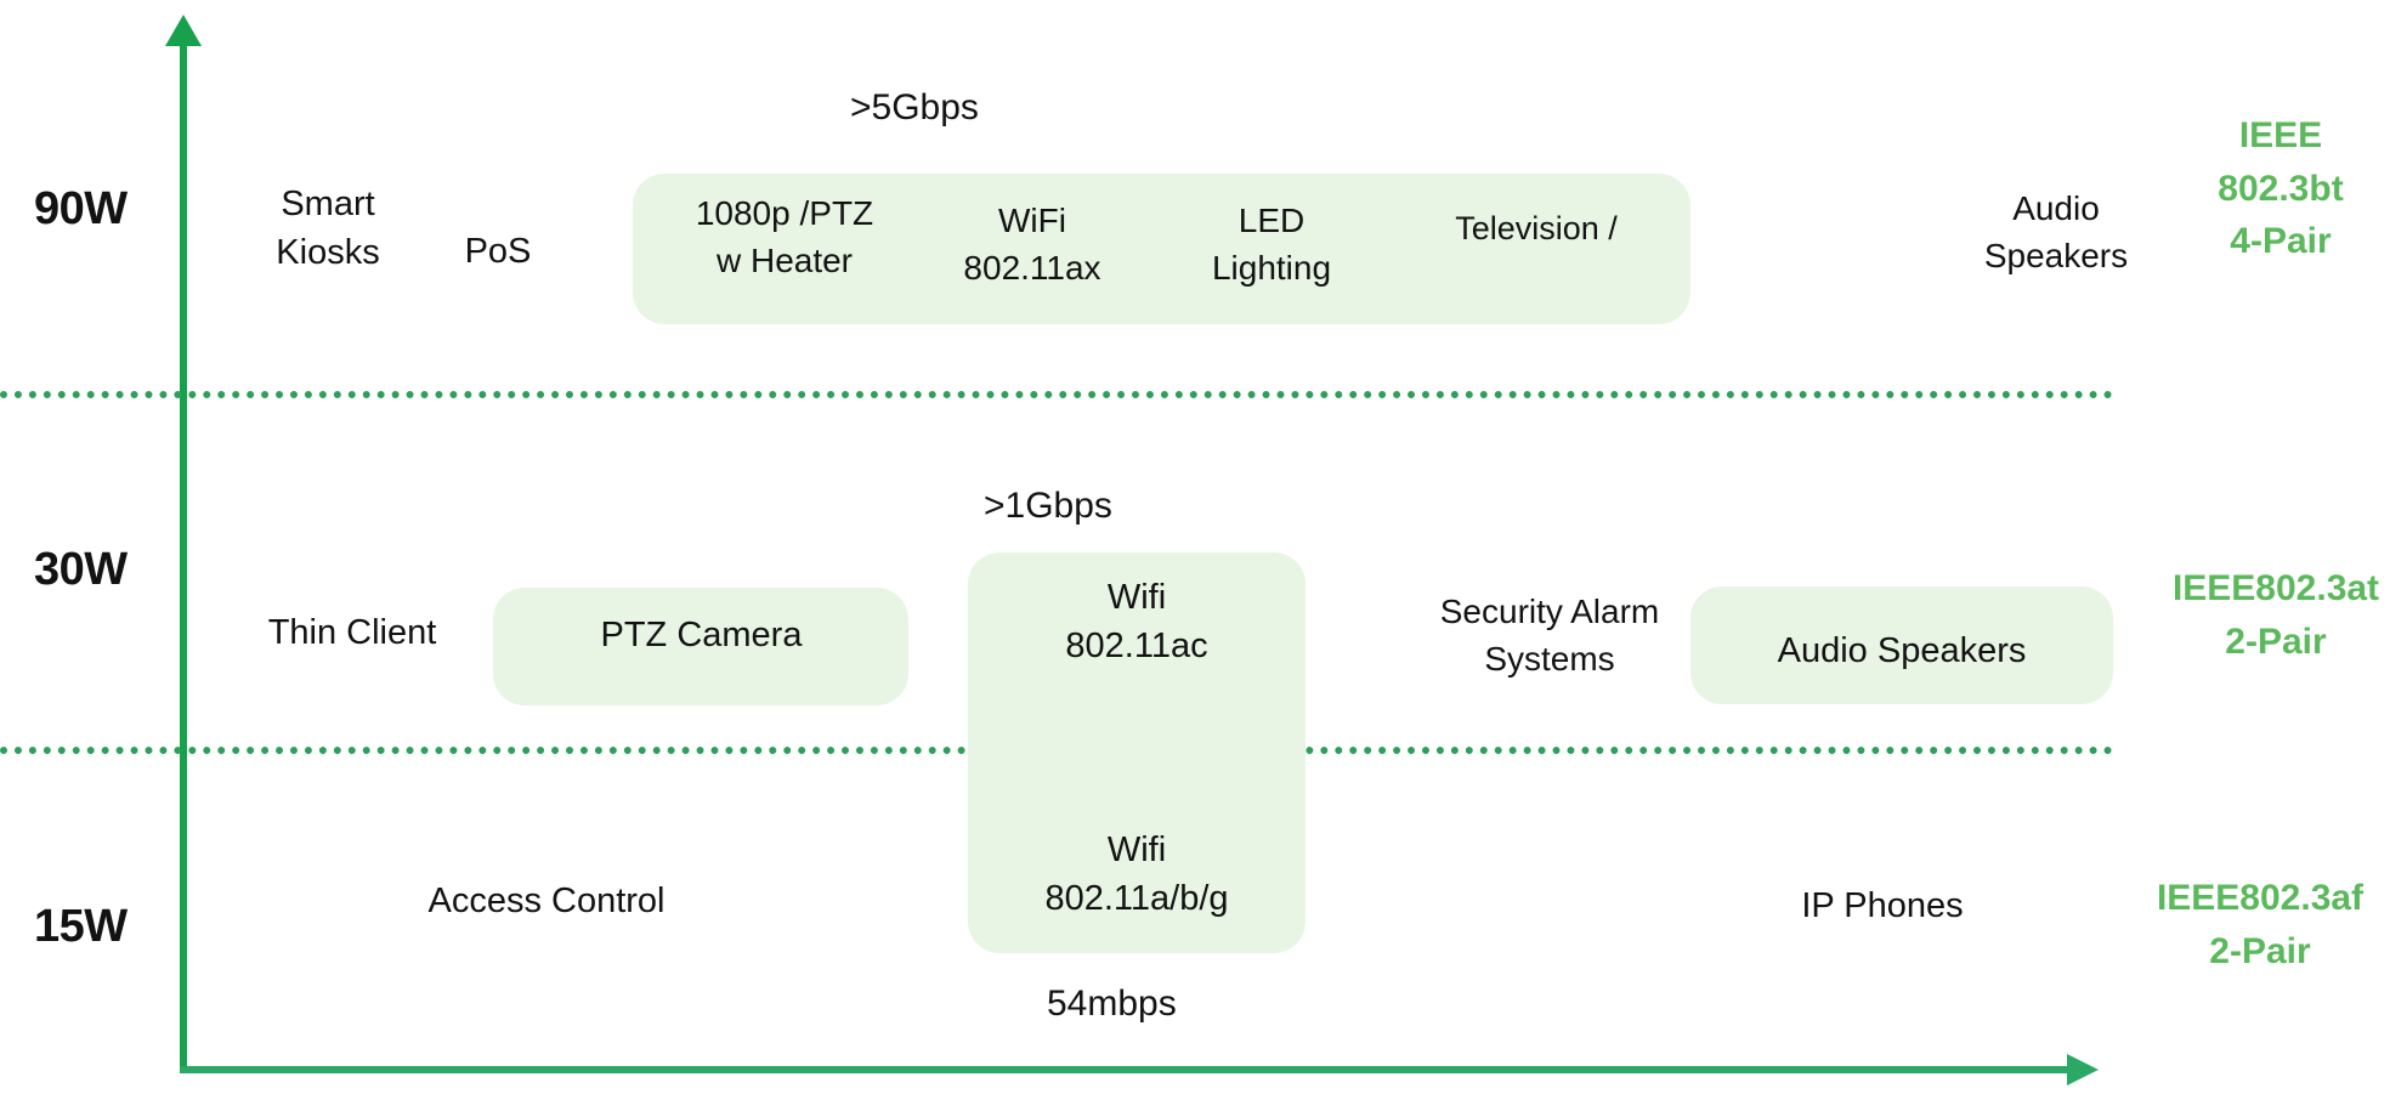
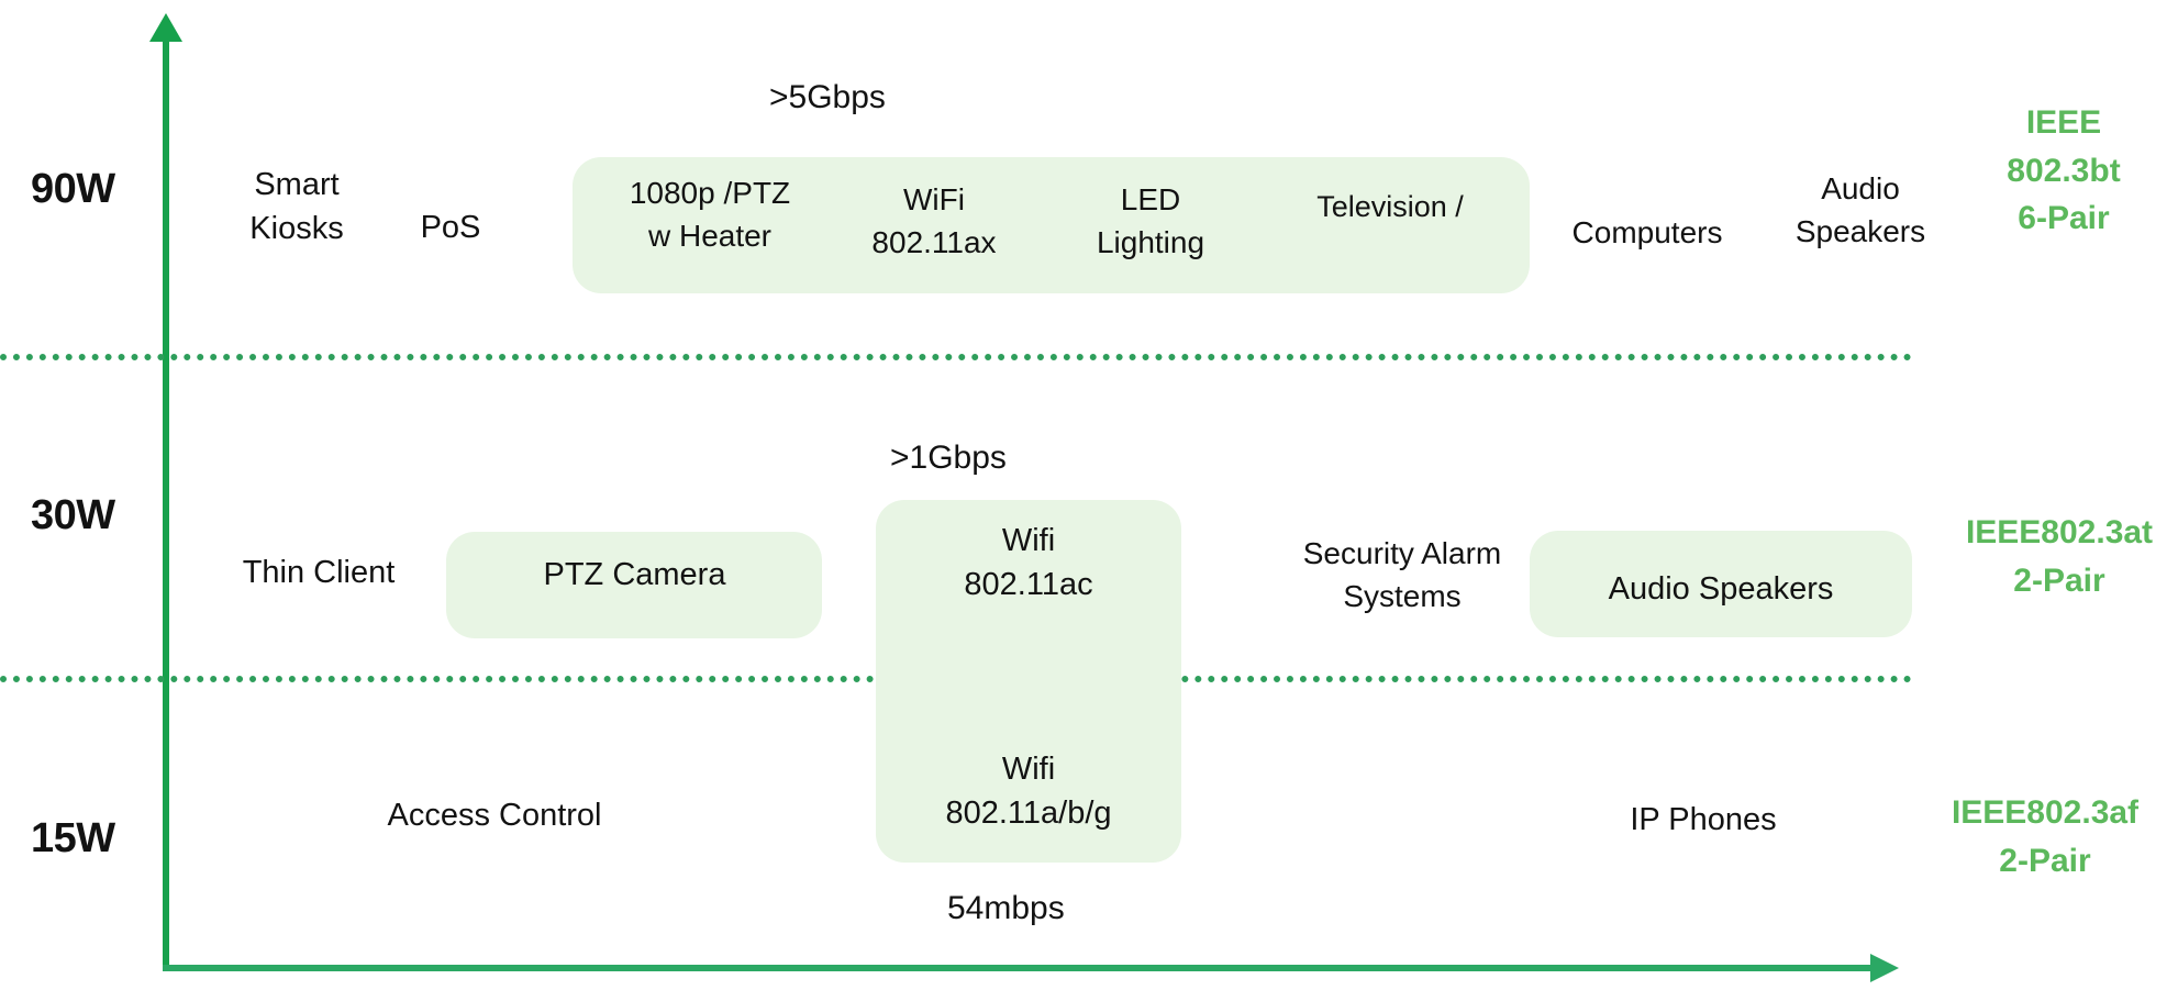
  90W
  >5Gbps
  Smart
  Kiosks
  PoS
  1080p /PTZ
  w Heater
  WiFi
  802.11ax
  LED
  Lighting
  Television /
+ Computers
  Audio
  Speakers
  IEEE
  802.3bt
- 4-Pair
+ 6-Pair
  30W
  >1Gbps
  Thin Client
  PTZ Camera
  Wifi
  802.11ac
  Security Alarm
  Systems
  Audio Speakers
  IEEE802.3at
  2-Pair
  15W
  54mbps
  Access Control
  Wifi
  802.11a/b/g
  IP Phones
  IEEE802.3af
  2-Pair
